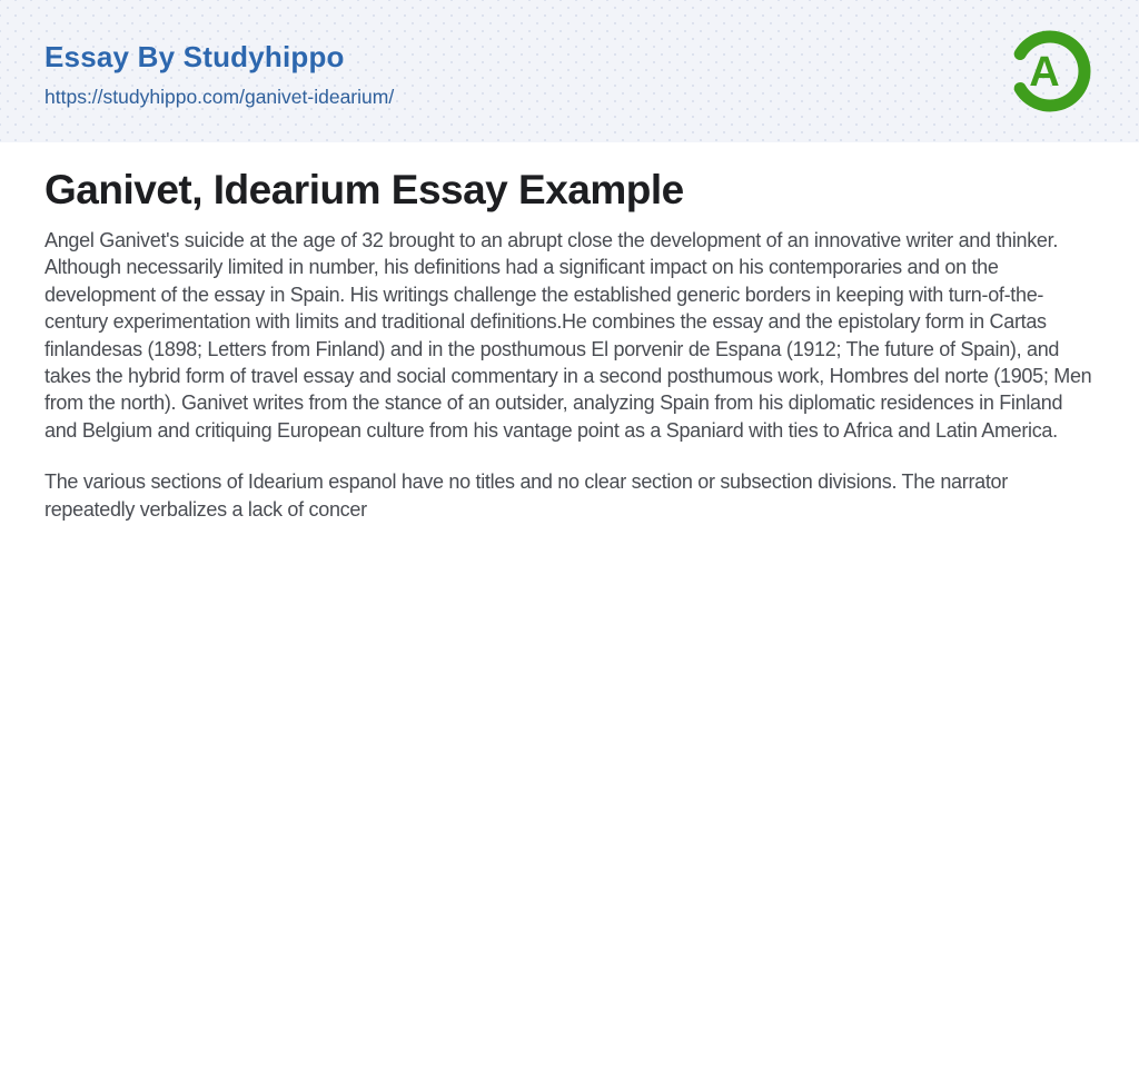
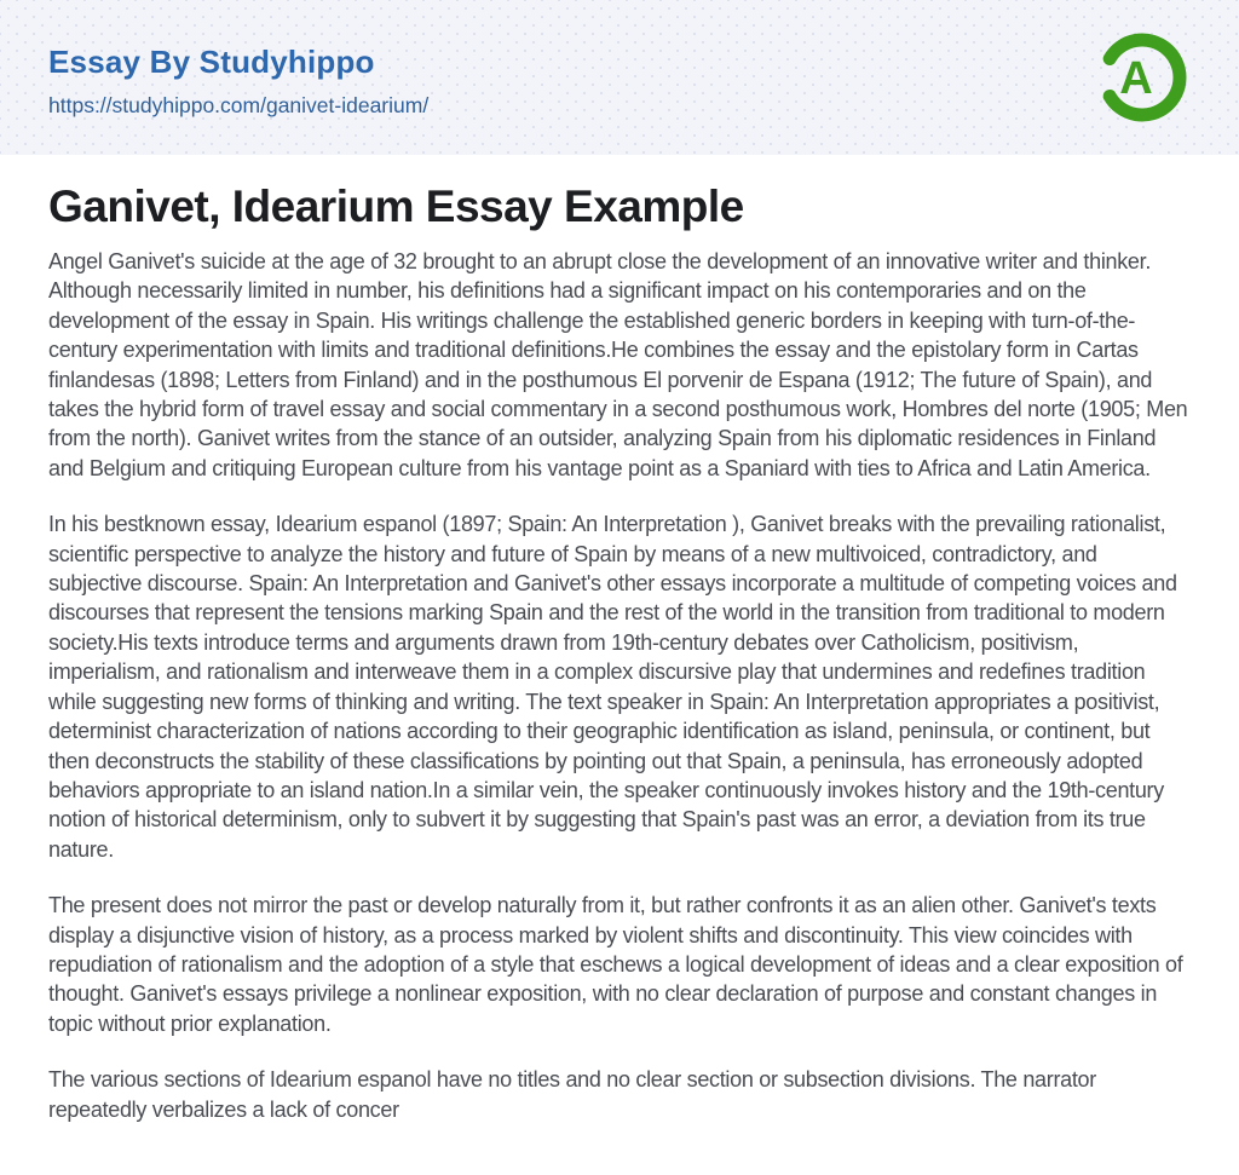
  Essay By Studyhippo
  https://studyhippo.com/ganivet-idearium/
  A
  Ganivet, Idearium Essay Example
  Angel Ganivet's suicide at the age of 32 brought to an abrupt close the development of an innovative writer and thinker. Although necessarily limited in number, his definitions had a significant impact on his contemporaries and on the development of the essay in Spain. His writings challenge the established generic borders in keeping with turn-of-the-century experimentation with limits and traditional definitions.He combines the essay and the epistolary form in Cartas finlandesas (1898; Letters from Finland) and in the posthumous El porvenir de Espana (1912; The future of Spain), and takes the hybrid form of travel essay and social commentary in a second posthumous work, Hombres del norte (1905; Men from the north). Ganivet writes from the stance of an outsider, analyzing Spain from his diplomatic residences in Finland and Belgium and critiquing European culture from his vantage point as a Spaniard with ties to Africa and Latin America.
+ In his bestknown essay, Idearium espanol (1897; Spain: An Interpretation ), Ganivet breaks with the prevailing rationalist, scientific perspective to analyze the history and future of Spain by means of a new multivoiced, contradictory, and subjective discourse. Spain: An Interpretation and Ganivet's other essays incorporate a multitude of competing voices and discourses that represent the tensions marking Spain and the rest of the world in the transition from traditional to modern society.His texts introduce terms and arguments drawn from 19th-century debates over Catholicism, positivism, imperialism, and rationalism and interweave them in a complex discursive play that undermines and redefines tradition while suggesting new forms of thinking and writing. The text speaker in Spain: An Interpretation appropriates a positivist, determinist characterization of nations according to their geographic identification as island, peninsula, or continent, but then deconstructs the stability of these classifications by pointing out that Spain, a peninsula, has erroneously adopted behaviors appropriate to an island nation.In a similar vein, the speaker continuously invokes history and the 19th-century notion of historical determinism, only to subvert it by suggesting that Spain's past was an error, a deviation from its true nature.
+ The present does not mirror the past or develop naturally from it, but rather confronts it as an alien other. Ganivet's texts display a disjunctive vision of history, as a process marked by violent shifts and discontinuity. This view coincides with repudiation of rationalism and the adoption of a style that eschews a logical development of ideas and a clear exposition of thought. Ganivet's essays privilege a nonlinear exposition, with no clear declaration of purpose and constant changes in topic without prior explanation.
  The various sections of Idearium espanol have no titles and no clear section or subsection divisions. The narrator repeatedly verbalizes a lack of concer
